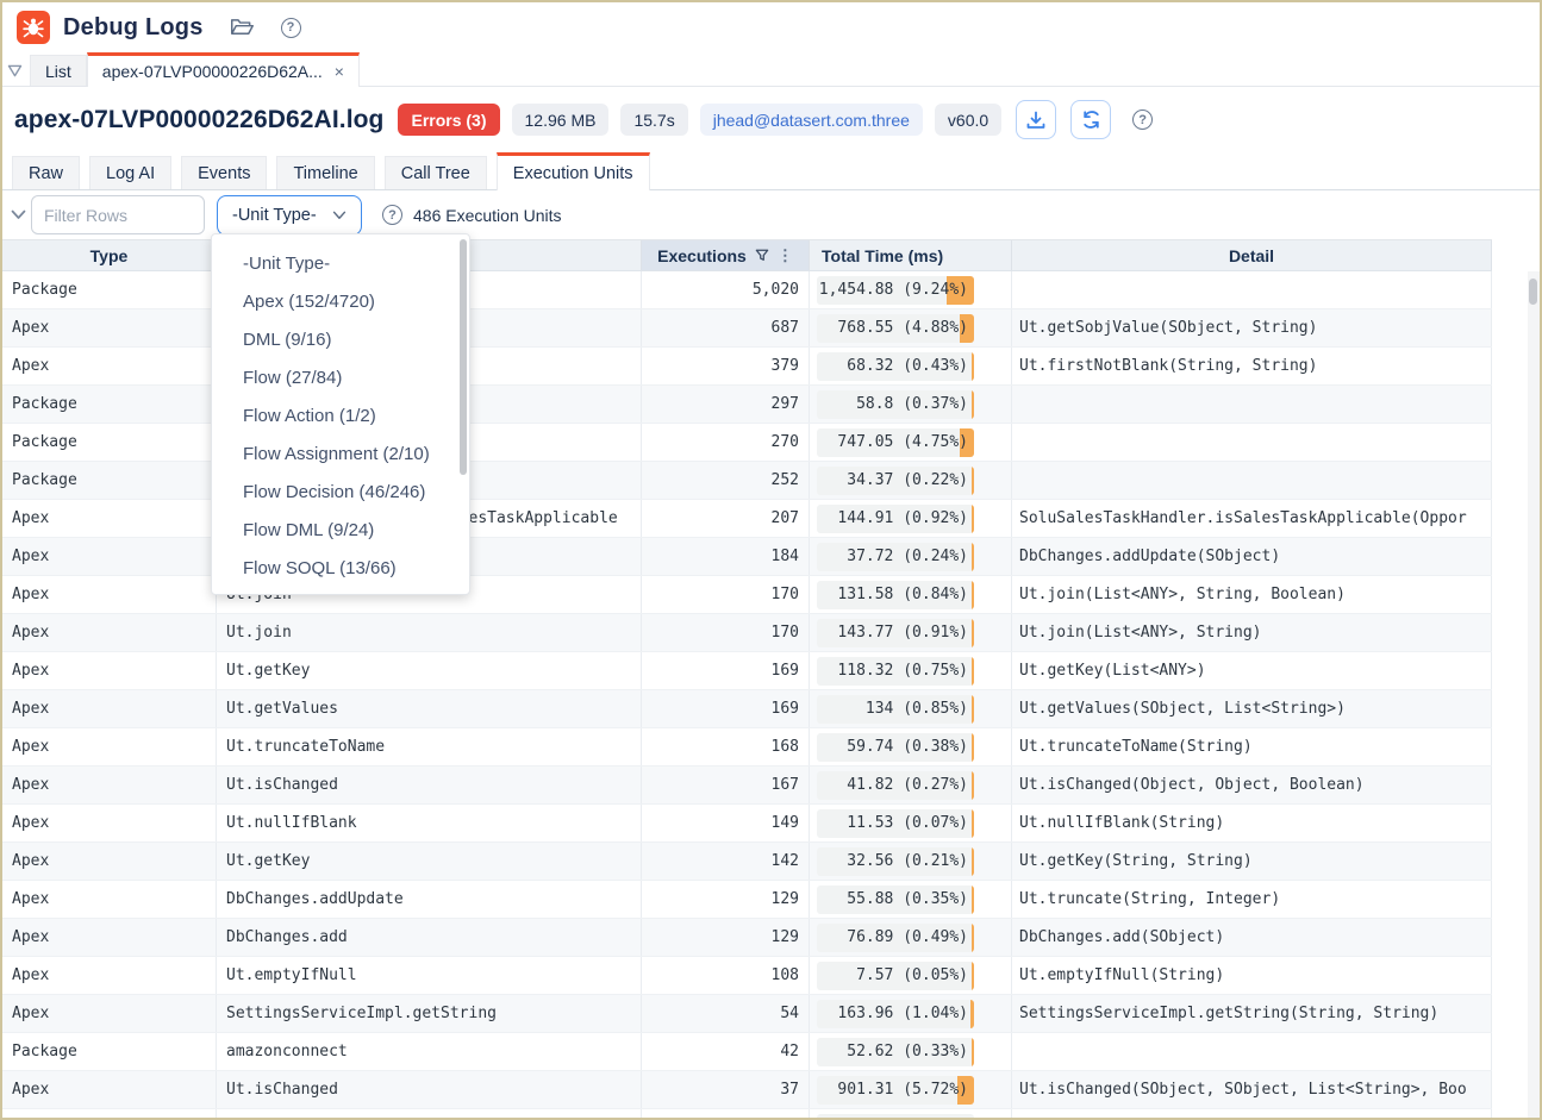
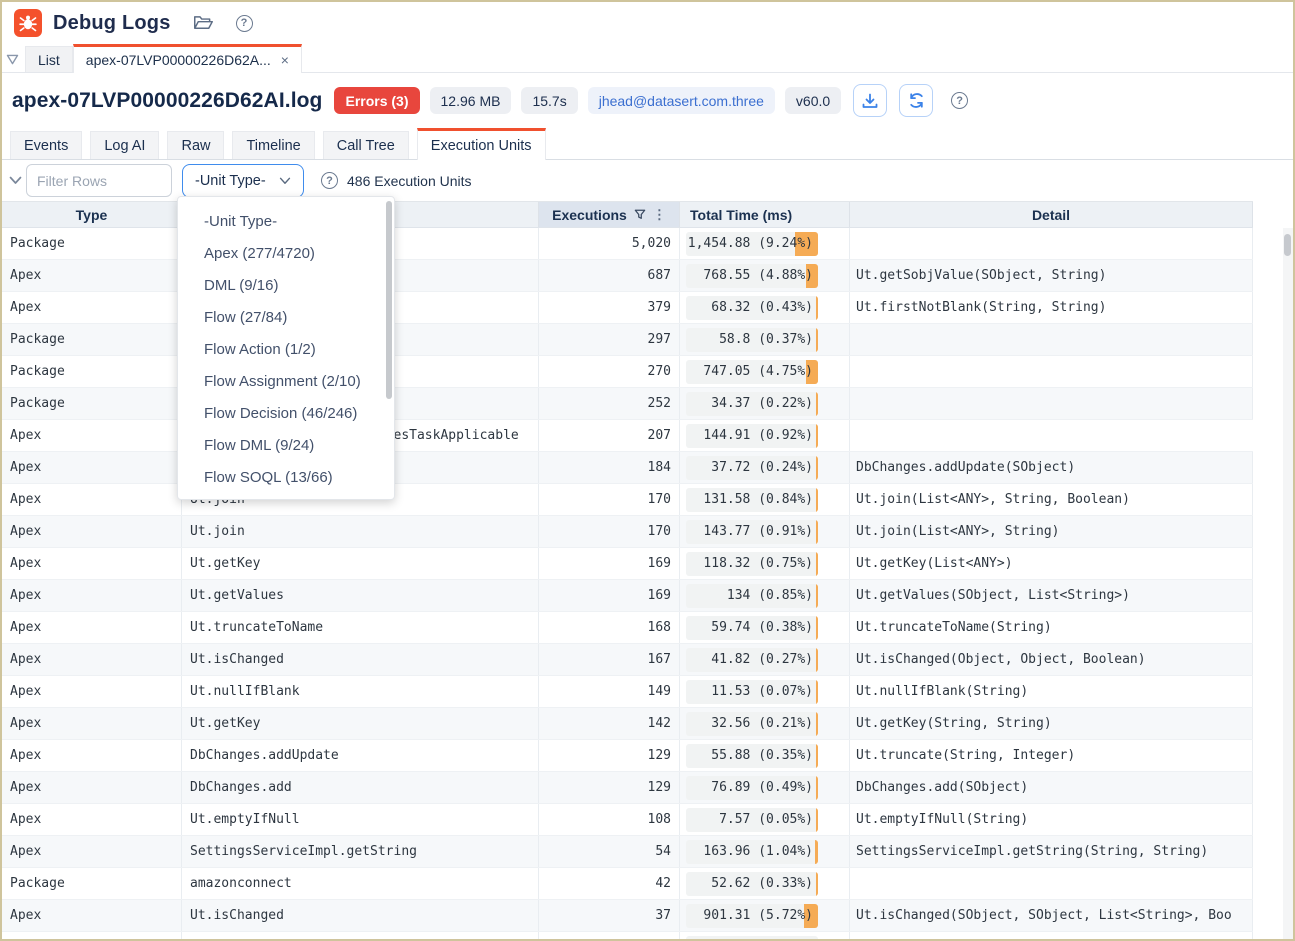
  Debug Logs
  ?
  List
  apex-07LVP00000226D62A...
  ×
  apex-07LVP00000226D62AI.log
  Errors (3)
  12.96 MB
  15.7s
  jhead@datasert.com.three
  v60.0
  ?
- Raw
+ Events
  Log AI
- Events
+ Raw
  Timeline
  Call Tree
  Execution Units
  Filter Rows
  -Unit Type-
  ?
  486 Execution Units
  Type
  Executions
  ⋮
  Total Time (ms)
  Detail
  Package
  5,020
  1,454.88 (9.24%)
  Apex
  687
  768.55 (4.88%)
  Ut.getSobjValue(SObject, String)
  Apex
  379
  68.32 (0.43%)
  Ut.firstNotBlank(String, String)
  Package
  297
  58.8 (0.37%)
  Package
  270
  747.05 (4.75%)
  Package
  252
  34.37 (0.22%)
  Apex
  207
  144.91 (0.92%)
- SoluSalesTaskHandler.isSalesTaskApplicable(Oppor
  Apex
  184
  37.72 (0.24%)
  DbChanges.addUpdate(SObject)
  Apex
  170
  131.58 (0.84%)
  Ut.join(List<ANY>, String, Boolean)
  Apex
  Ut.join
  170
  143.77 (0.91%)
  Ut.join(List<ANY>, String)
  Apex
  Ut.getKey
  169
  118.32 (0.75%)
  Ut.getKey(List<ANY>)
  Apex
  Ut.getValues
  169
  134 (0.85%)
  Ut.getValues(SObject, List<String>)
  Apex
  Ut.truncateToName
  168
  59.74 (0.38%)
  Ut.truncateToName(String)
  Apex
  Ut.isChanged
  167
  41.82 (0.27%)
  Ut.isChanged(Object, Object, Boolean)
  Apex
  Ut.nullIfBlank
  149
  11.53 (0.07%)
  Ut.nullIfBlank(String)
  Apex
  Ut.getKey
  142
  32.56 (0.21%)
  Ut.getKey(String, String)
  Apex
  DbChanges.addUpdate
  129
  55.88 (0.35%)
  Ut.truncate(String, Integer)
  Apex
  DbChanges.add
  129
  76.89 (0.49%)
  DbChanges.add(SObject)
  Apex
  Ut.emptyIfNull
  108
  7.57 (0.05%)
  Ut.emptyIfNull(String)
  Apex
  SettingsServiceImpl.getString
  54
  163.96 (1.04%)
  SettingsServiceImpl.getString(String, String)
  Package
  amazonconnect
  42
  52.62 (0.33%)
  Apex
  Ut.isChanged
  37
  901.31 (5.72%)
  Ut.isChanged(SObject, SObject, List<String>, Boo
  -Unit Type-
- Apex (152/4720)
+ Apex (277/4720)
  DML (9/16)
  Flow (27/84)
  Flow Action (1/2)
  Flow Assignment (2/10)
  Flow Decision (46/246)
  Flow DML (9/24)
  Flow SOQL (13/66)
